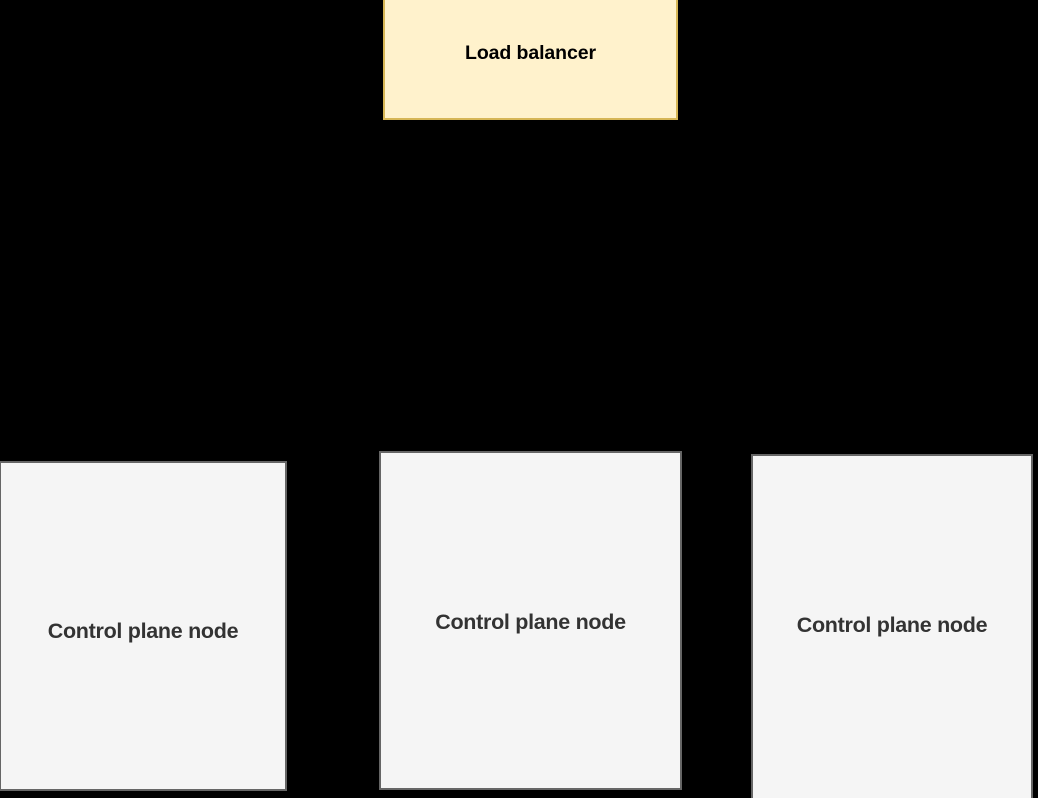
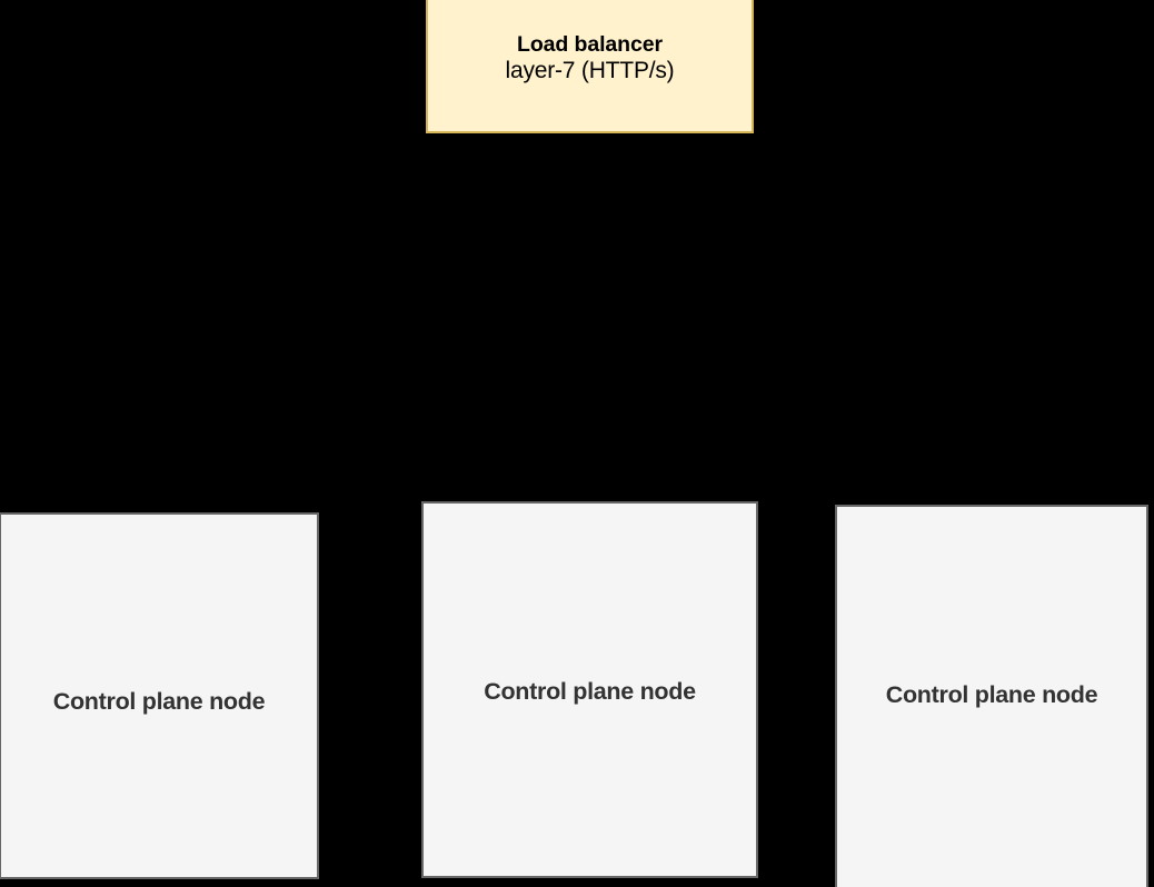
  Load balancer
+ layer-7 (HTTP/s)
  Control plane node
  Control plane node
  Control plane node
